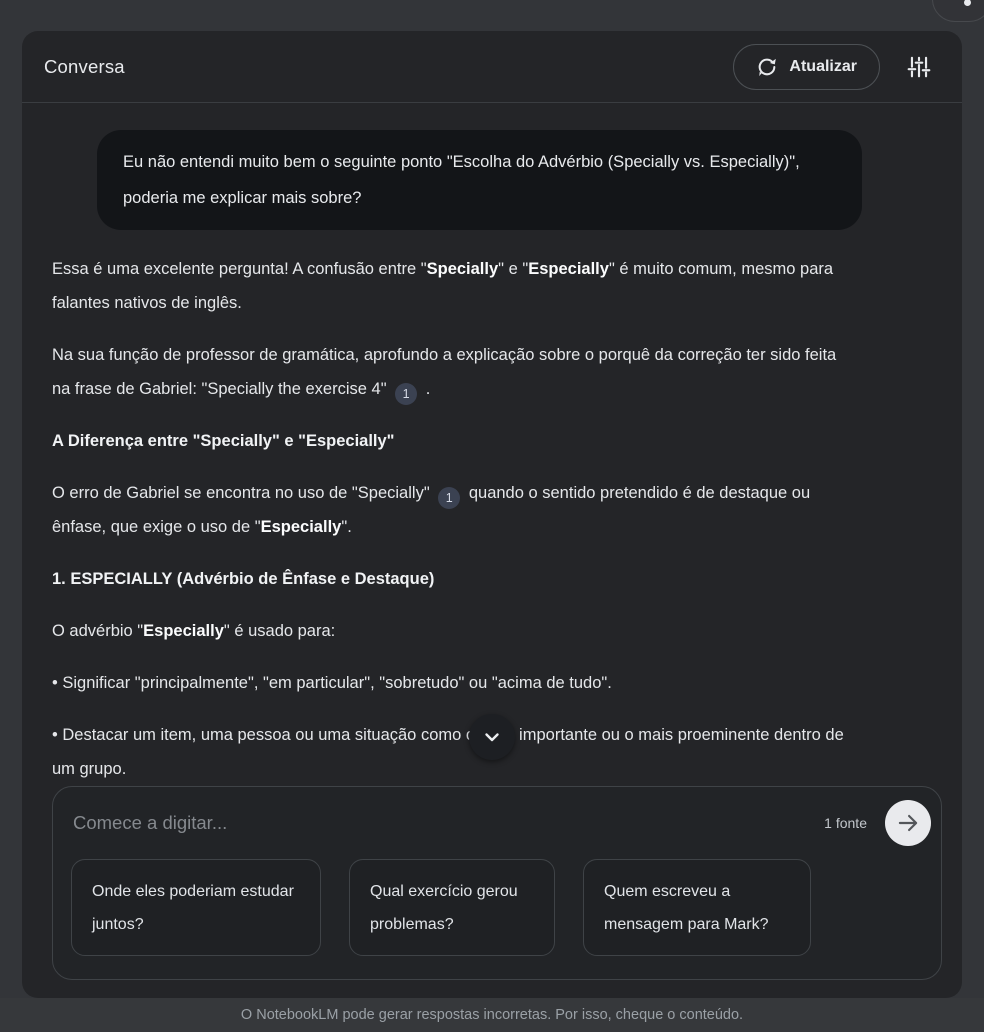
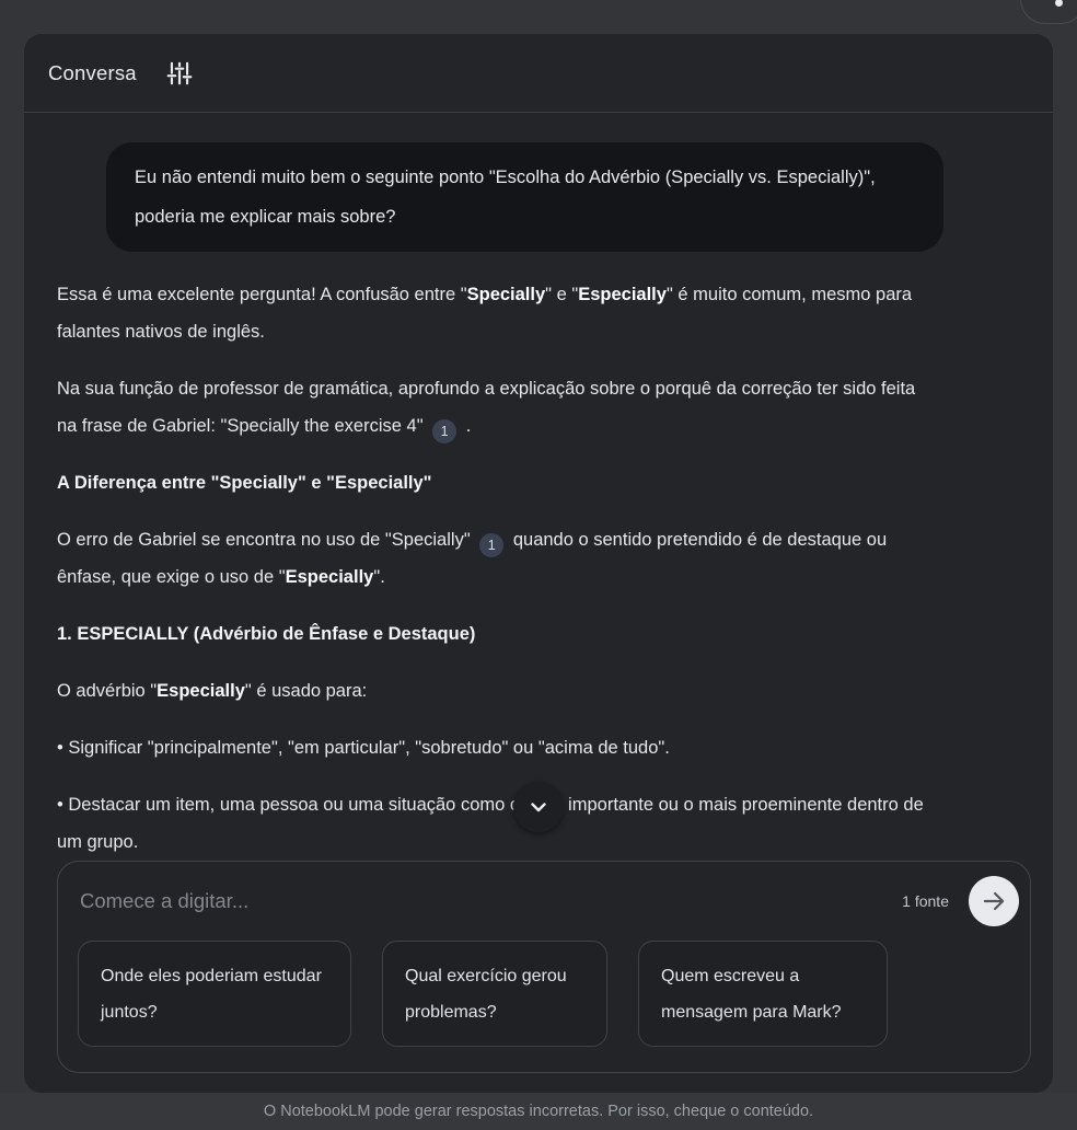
  Conversa
- Atualizar
  Eu não entendi muito bem o seguinte ponto "Escolha do Advérbio (Specially vs. Especially)", poderia me explicar mais sobre?
  Essa é uma excelente pergunta! A confusão entre "Specially" e "Especially" é muito comum, mesmo para falantes nativos de inglês.
  Na sua função de professor de gramática, aprofundo a explicação sobre o porquê da correção ter sido feita na frase de Gabriel: "Specially the exercise 4" 1 .
  A Diferença entre "Specially" e "Especially"
  O erro de Gabriel se encontra no uso de "Specially" 1 quando o sentido pretendido é de destaque ou ênfase, que exige o uso de "Especially".
  1. ESPECIALLY (Advérbio de Ênfase e Destaque)
  O advérbio "Especially" é usado para:
  • Significar "principalmente", "em particular", "sobretudo" ou "acima de tudo".
  • Destacar um item, uma pessoa ou uma situação como importante ou o mais proeminente dentro de um grupo.
  Comece a digitar...
  1 fonte
  Onde eles poderiam estudar juntos?
  Qual exercício gerou problemas?
  Quem escreveu a mensagem para Mark?
  O NotebookLM pode gerar respostas incorretas. Por isso, cheque o conteúdo.
